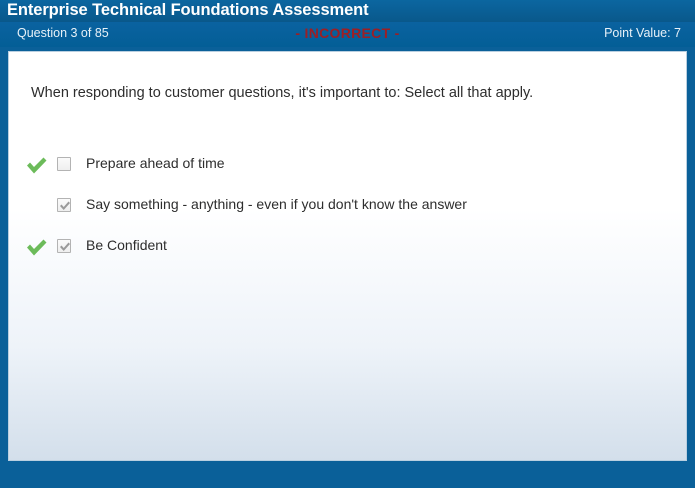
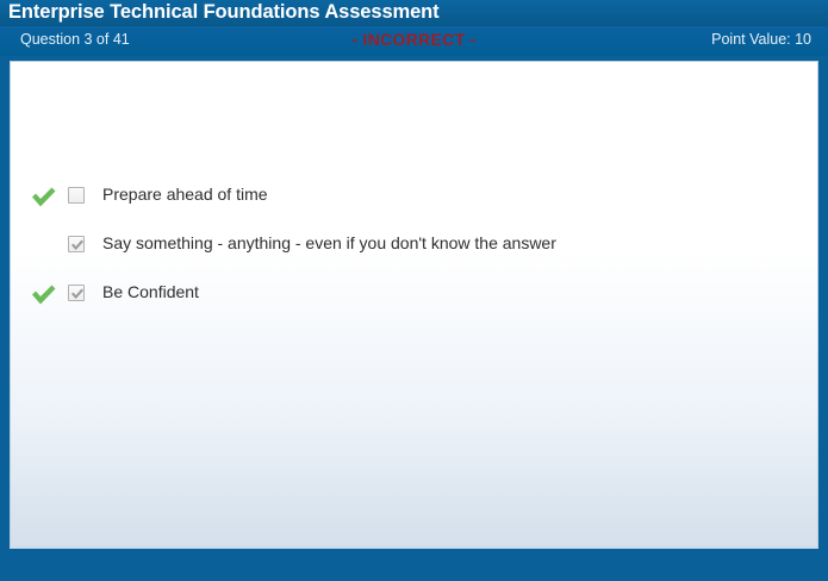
  Enterprise Technical Foundations Assessment
- Question 3 of 85
+ Question 3 of 41
  - INCORRECT -
- Point Value: 7
+ Point Value: 10
- When responding to customer questions, it's important to: Select all that apply.
  Prepare ahead of time
  Say something - anything - even if you don't know the answer
  Be Confident
